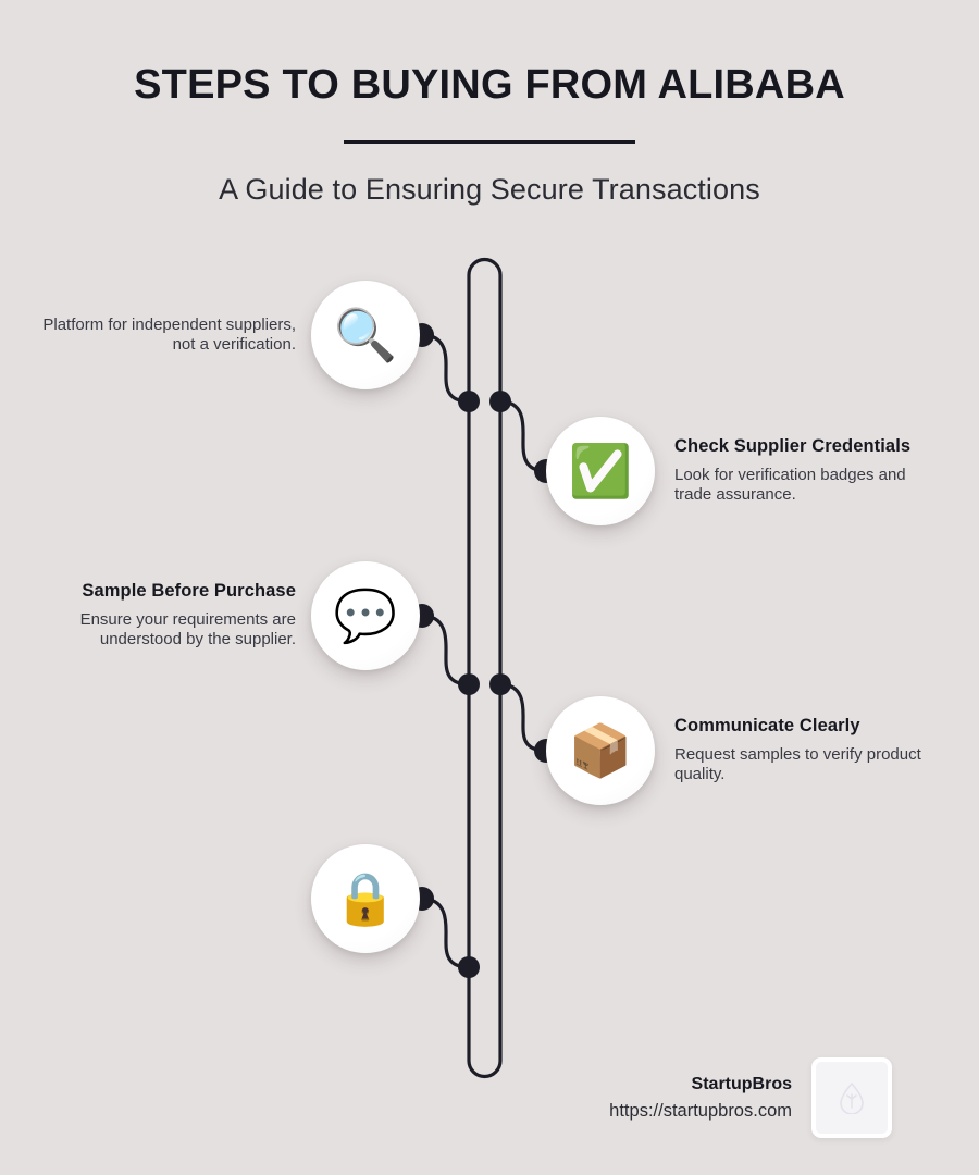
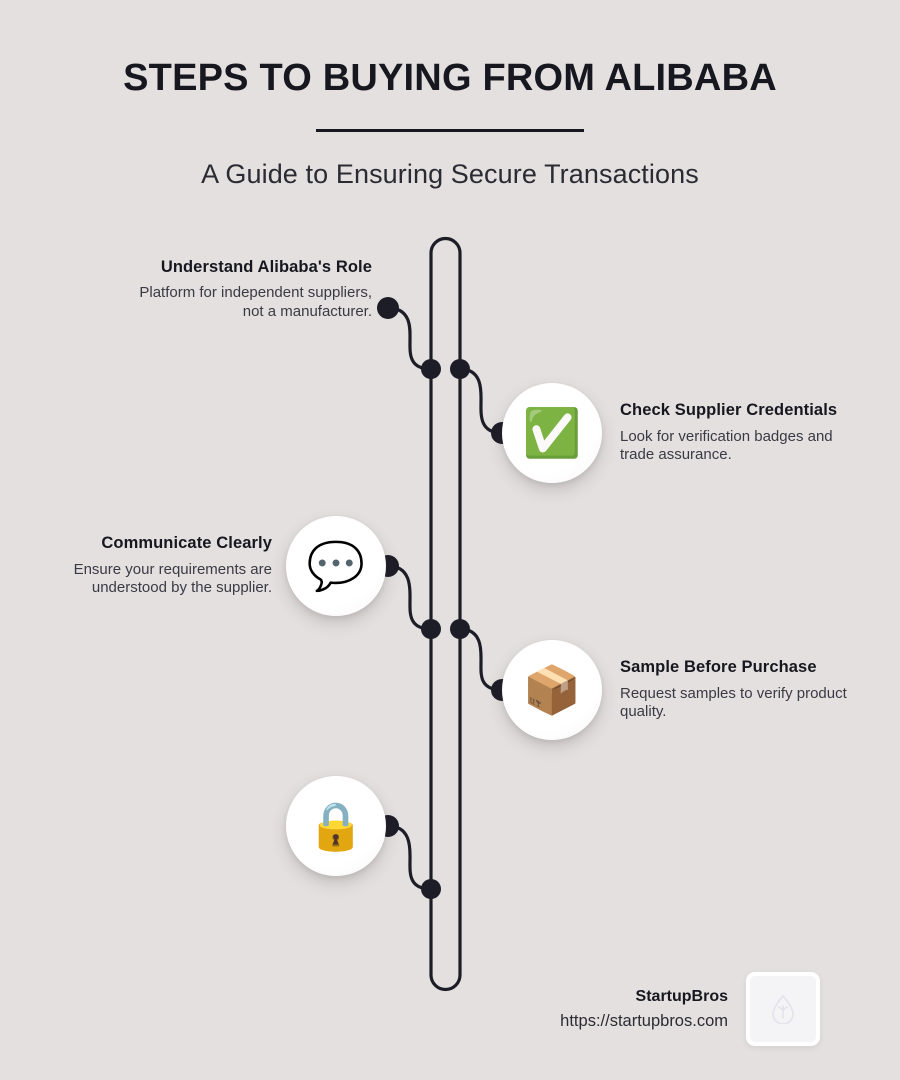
  STEPS TO BUYING FROM ALIBABA
  A Guide to Ensuring Secure Transactions
+ Understand Alibaba's Role
- Platform for independent suppliers, not a verification.
+ Platform for independent suppliers, not a manufacturer.
- 🔍
  ✅
  Check Supplier Credentials
  Look for verification badges and trade assurance.
- Sample Before Purchase
+ Communicate Clearly
  Ensure your requirements are understood by the supplier.
  💬
  📦
- Communicate Clearly
+ Sample Before Purchase
  Request samples to verify product quality.
  🔒
  StartupBros
  https://startupbros.com
